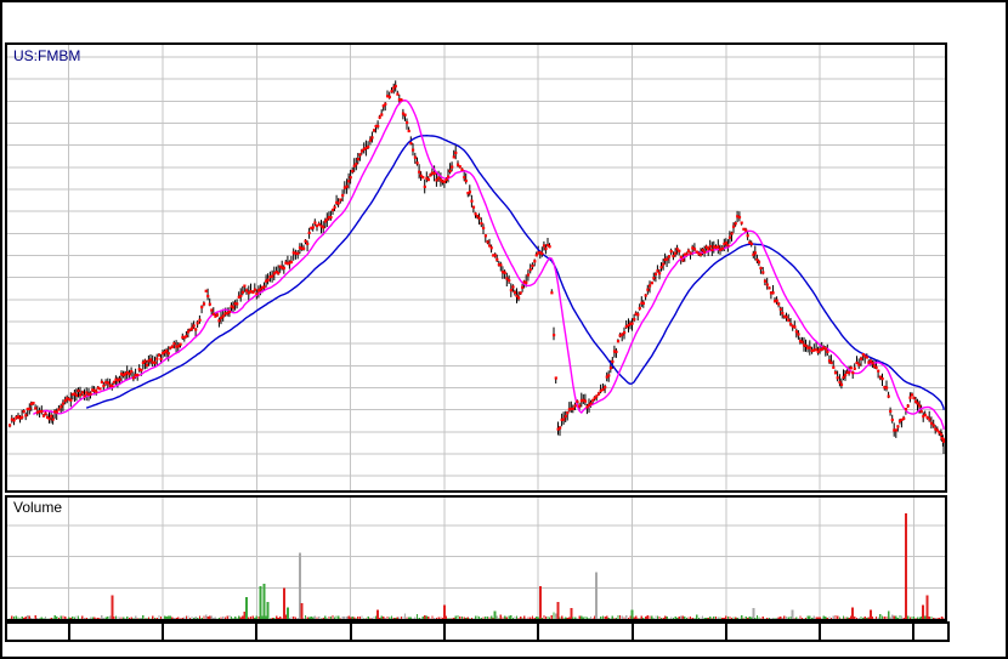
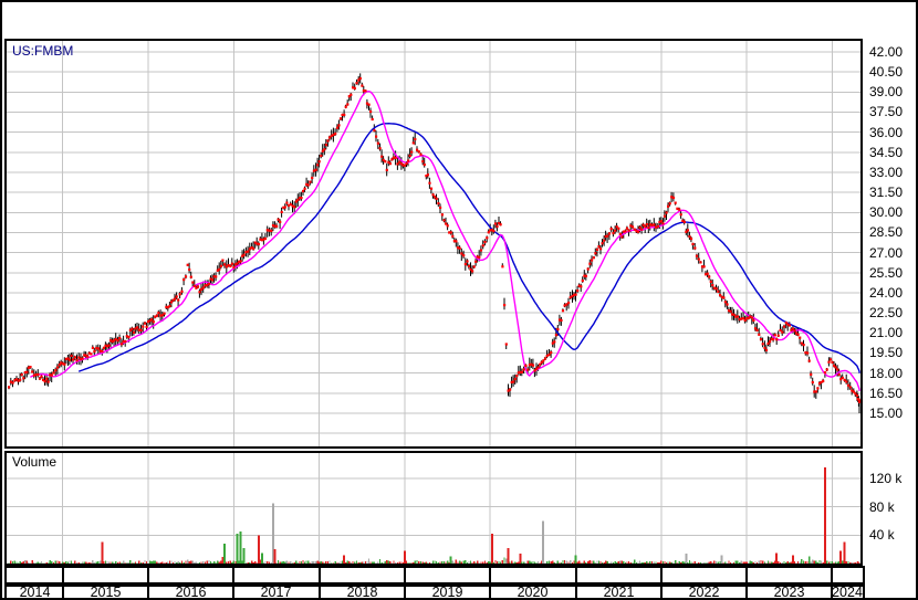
  US:FMBM
  Volume
+ 42.00
+ 40.50
+ 39.00
+ 37.50
+ 36.00
+ 34.50
+ 33.00
+ 31.50
+ 30.00
+ 28.50
+ 27.00
+ 25.50
+ 24.00
+ 22.50
+ 21.00
+ 19.50
+ 18.00
+ 16.50
+ 15.00
+ 120 k
+ 80 k
+ 40 k
+ 2014
+ 2015
+ 2016
+ 2017
+ 2018
+ 2019
+ 2020
+ 2021
+ 2022
+ 2023
+ 2024
